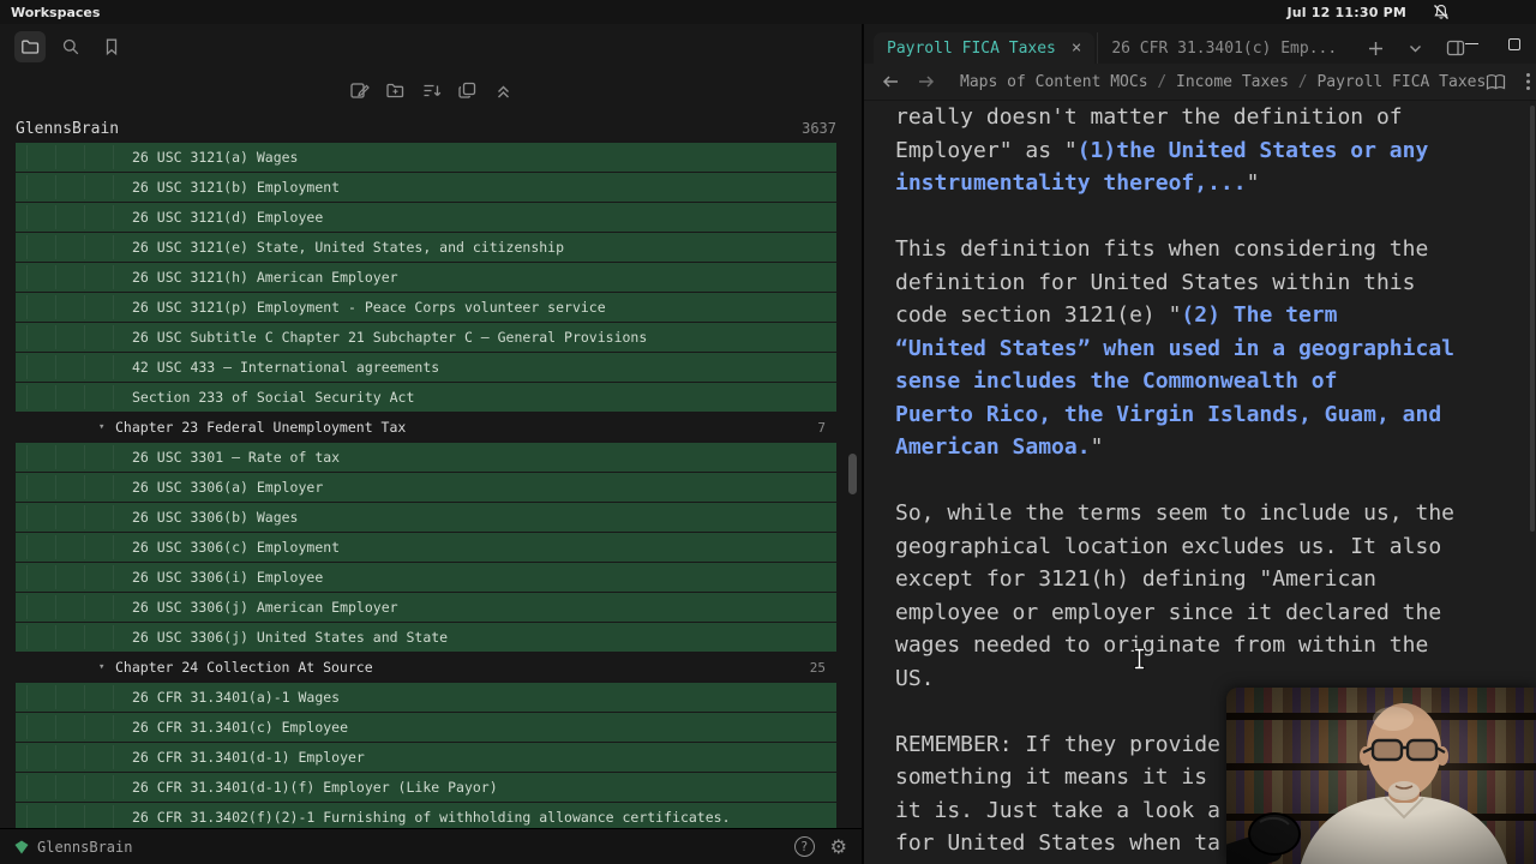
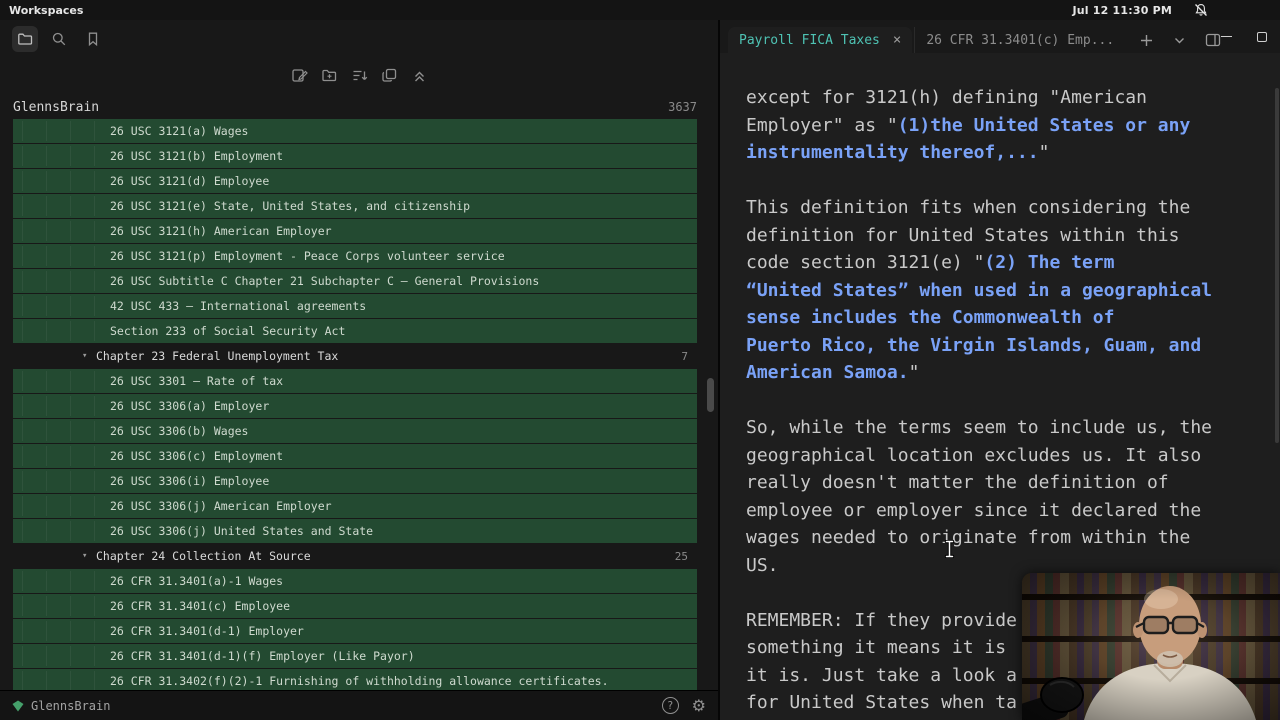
  Workspaces
  Jul 12 11:30 PM
  GlennsBrain
  3637
  26 USC 3121(a) Wages
  26 USC 3121(b) Employment
  26 USC 3121(d) Employee
  26 USC 3121(e) State, United States, and citizenship
  26 USC 3121(h) American Employer
  26 USC 3121(p) Employment - Peace Corps volunteer service
  26 USC Subtitle C Chapter 21 Subchapter C – General Provisions
  42 USC 433 – International agreements
  Section 233 of Social Security Act
  ▾
  Chapter 23 Federal Unemployment Tax
  7
  26 USC 3301 – Rate of tax
  26 USC 3306(a) Employer
  26 USC 3306(b) Wages
  26 USC 3306(c) Employment
  26 USC 3306(i) Employee
  26 USC 3306(j) American Employer
  26 USC 3306(j) United States and State
  ▾
  Chapter 24 Collection At Source
  25
  26 CFR 31.3401(a)-1 Wages
  26 CFR 31.3401(c) Employee
  26 CFR 31.3401(d-1) Employer
  26 CFR 31.3401(d-1)(f) Employer (Like Payor)
  26 CFR 31.3402(f)(2)-1 Furnishing of withholding allowance certificates.
  GlennsBrain
  ?
  ⚙
  Payroll FICA Taxes
  ×
  26 CFR 31.3401(c) Emp...
- Maps of Content MOCs / Income Taxes / Payroll FICA Taxes
- really doesn't matter the definition of
+ except for 3121(h) defining "American
  Employer" as "(1)the United States or any
  instrumentality thereof,..."
  This definition fits when considering the
  definition for United States within this
  code section 3121(e) "(2) The term
  “United States” when used in a geographical
  sense includes the Commonwealth of
  Puerto Rico, the Virgin Islands, Guam, and
  American Samoa."
  So, while the terms seem to include us, the
  geographical location excludes us. It also
- except for 3121(h) defining "American
+ really doesn't matter the definition of
  employee or employer since it declared the
  wages needed to originate from within the
  US.
  REMEMBER: If they provide
  something it means it is
  it is. Just take a look a
  for United States when ta
